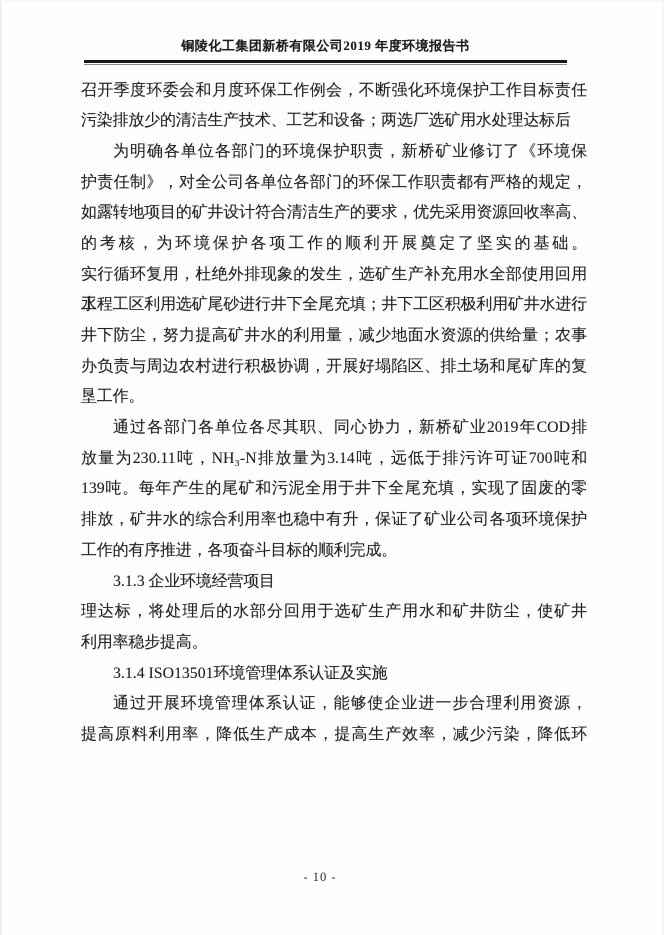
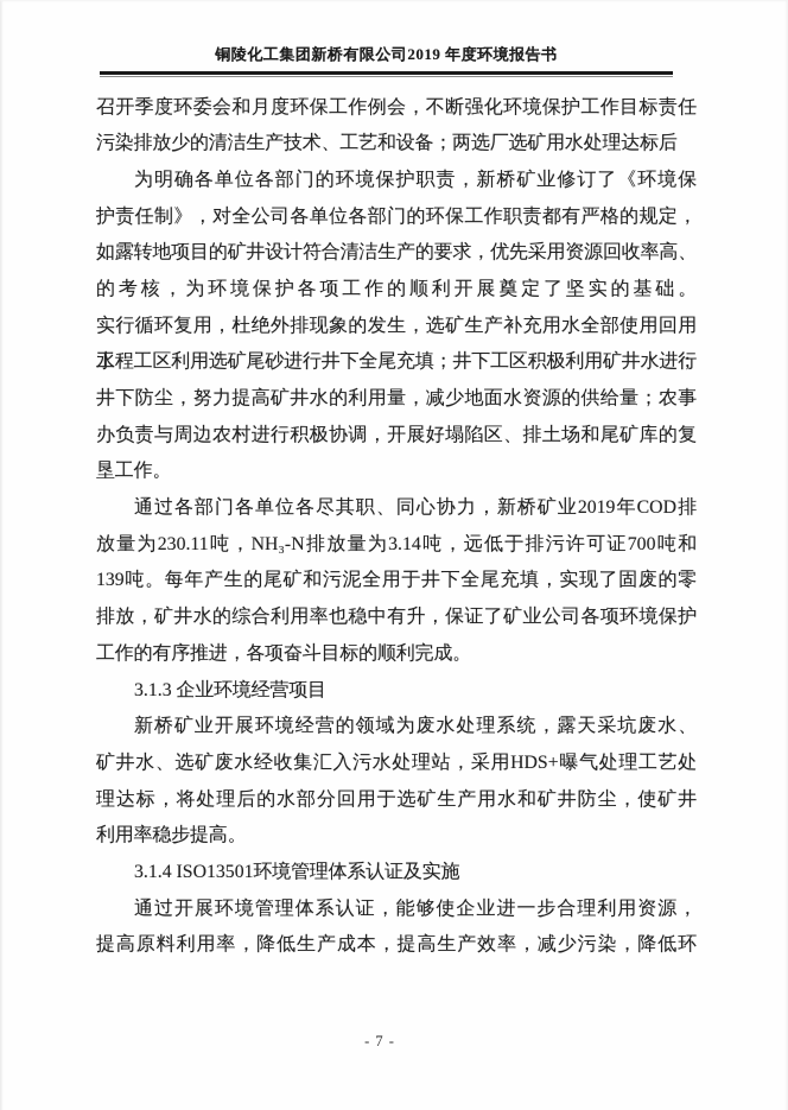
  铜陵化工集团新桥有限公司2019 年度环境报告书
  召开季度环委会和月度环保工作例会，不断强化环境保护工作目标责任
  污染排放少的清洁生产技术、工艺和设备；两选厂选矿用水处理达标后
  为明确各单位各部门的环境保护职责，新桥矿业修订了《环境保
  护责任制》，对全公司各单位各部门的环保工作职责都有严格的规定，
  如露转地项目的矿井设计符合清洁生产的要求，优先采用资源回收率高、
  的考核，为环境保护各项工作的顺利开展奠定了坚实的基础。
  实行循环复用，杜绝外排现象的发生，选矿生产补充用水全部使用回用水；
  工程工区利用选矿尾砂进行井下全尾充填；井下工区积极利用矿井水进行
  井下防尘，努力提高矿井水的利用量，减少地面水资源的供给量；农事
  办负责与周边农村进行积极协调，开展好塌陷区、排土场和尾矿库的复
  垦工作。
  通过各部门各单位各尽其职、同心协力，新桥矿业2019年COD排
  放量为230.11吨，NH₃-N排放量为3.14吨，远低于排污许可证700吨和
  139吨。每年产生的尾矿和污泥全用于井下全尾充填，实现了固废的零
  排放，矿井水的综合利用率也稳中有升，保证了矿业公司各项环境保护
  工作的有序推进，各项奋斗目标的顺利完成。
  3.1.3 企业环境经营项目
+ 新桥矿业开展环境经营的领域为废水处理系统，露天采坑废水、
+ 矿井水、选矿废水经收集汇入污水处理站，采用HDS+曝气处理工艺处
  理达标，将处理后的水部分回用于选矿生产用水和矿井防尘，使矿井
  利用率稳步提高。
  3.1.4 ISO13501环境管理体系认证及实施
  通过开展环境管理体系认证，能够使企业进一步合理利用资源，
  提高原料利用率，降低生产成本，提高生产效率，减少污染，降低环
- - 10 -
+ - 7 -
